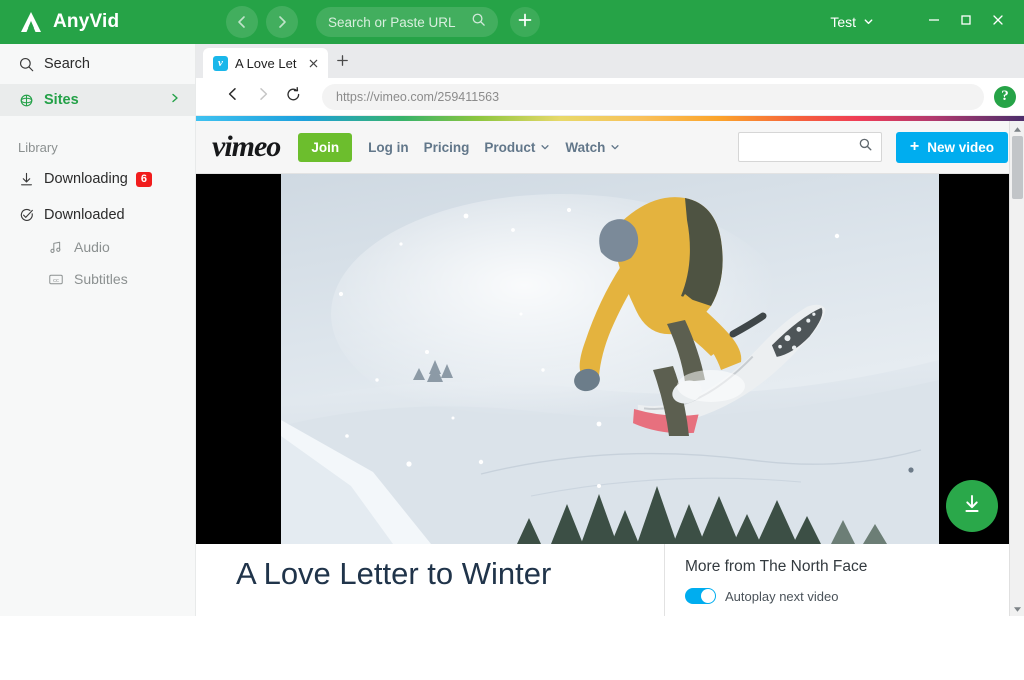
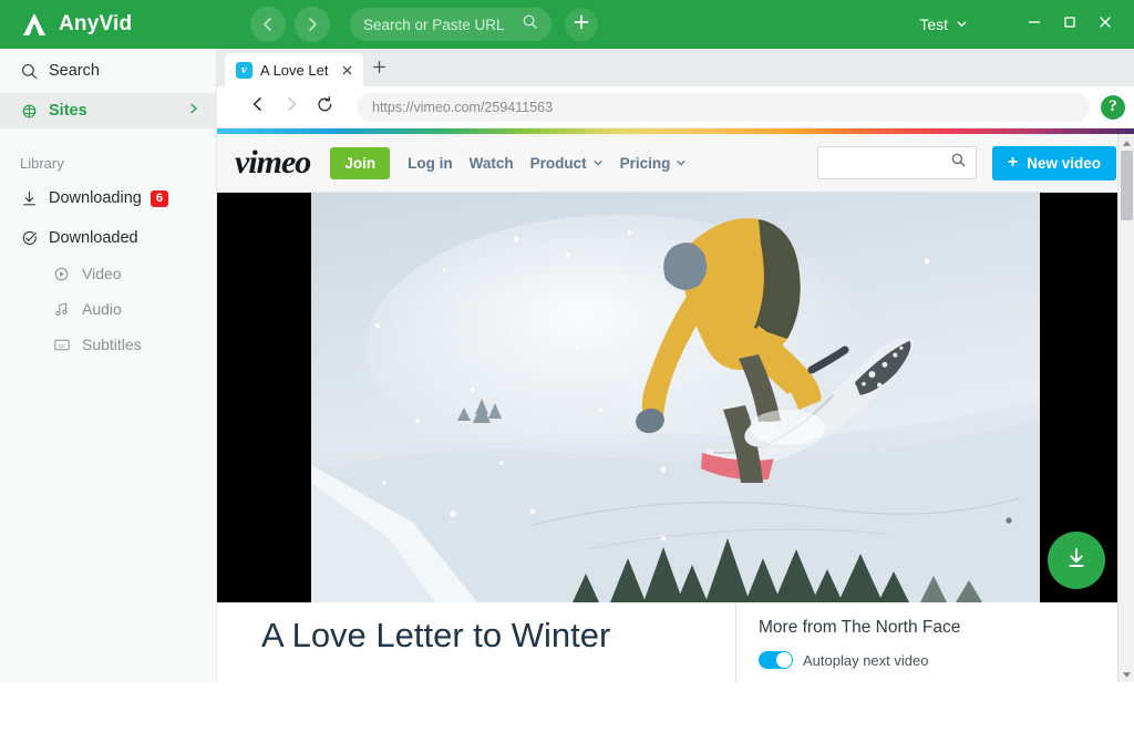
  AnyVid
  Search or Paste URL
  Test
  Search
  Sites
  Library
  Downloading
  6
  Downloaded
+ Video
  Audio
  Subtitles
  v
  A Love Let
  https://vimeo.com/259411563
  ?
  vimeo
  Join
  Log in
- Pricing
+ Watch
  Product
- Watch
+ Pricing
  +
  New video
  A Love Letter to Winter
  More from The North Face
  Autoplay next video
